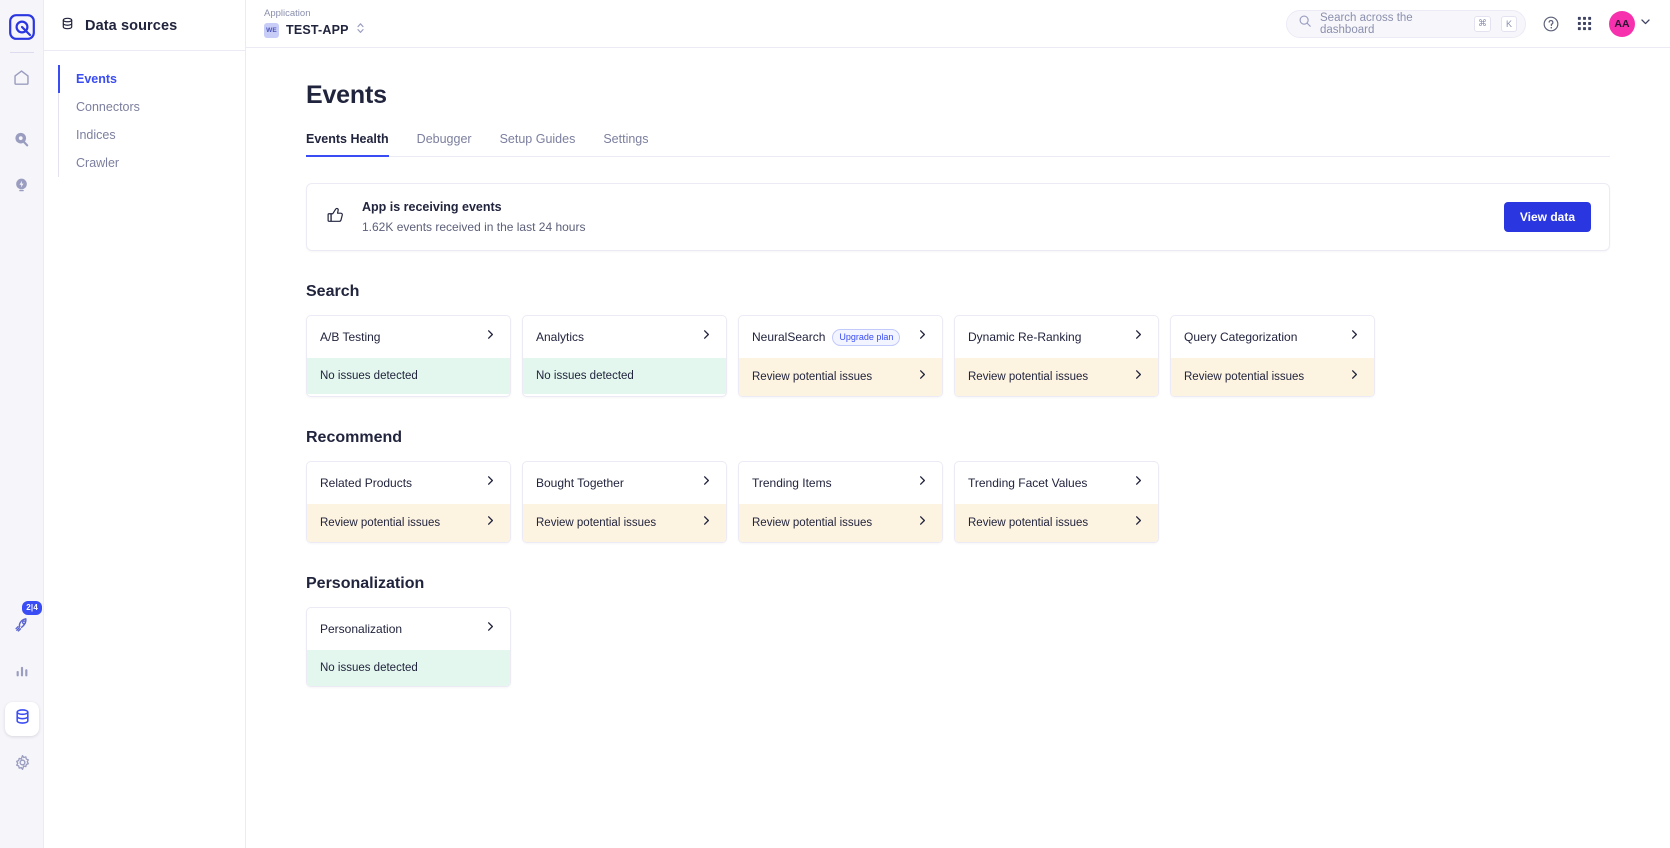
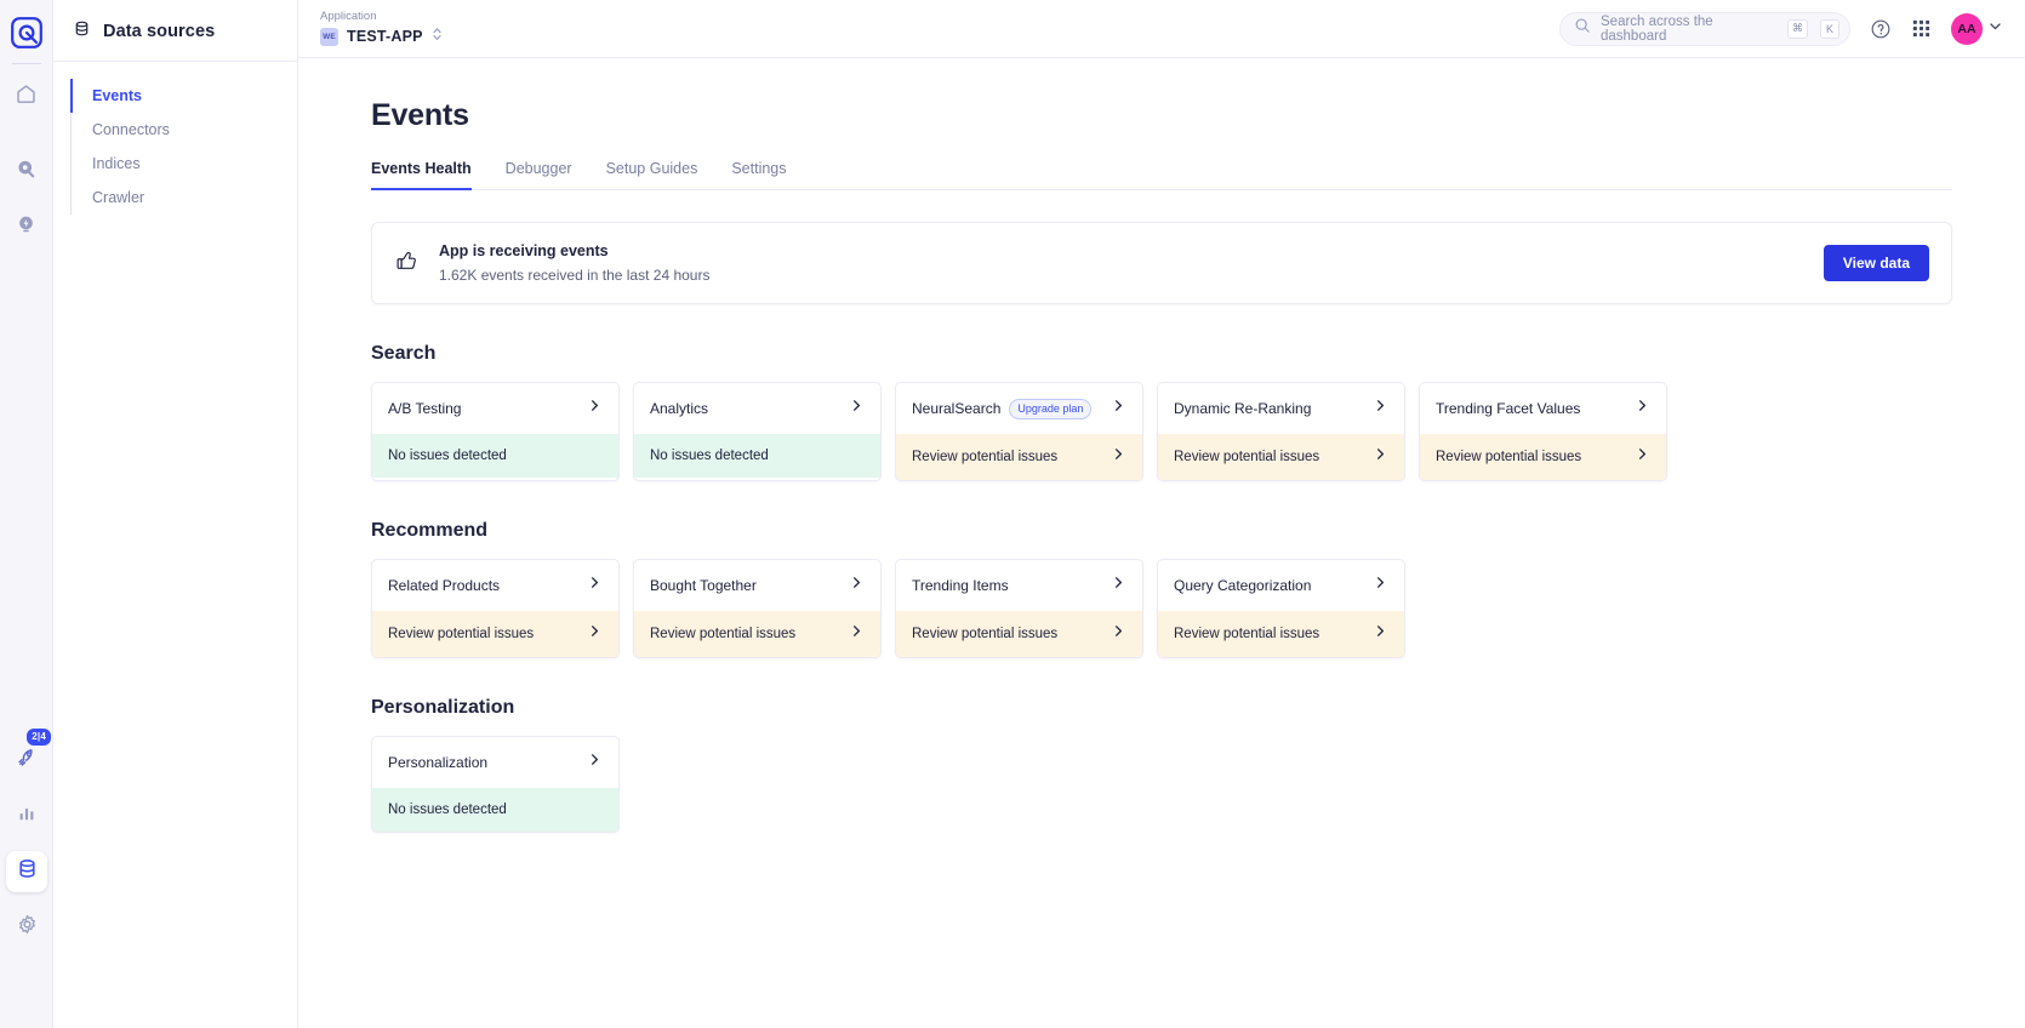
  2|4
  Data sources
  Events
  Connectors
  Indices
  Crawler
  Application
  TEST-APP
  Search across the dashboard
  ⌘
  K
  AA
  Events
  Events Health
  Debugger
  Setup Guides
  Settings
  App is receiving events
  1.62K events received in the last 24 hours
  View data
  Search
  A/B Testing
  No issues detected
  Analytics
  No issues detected
  NeuralSearch
  Upgrade plan
  Review potential issues
  Dynamic Re-Ranking
  Review potential issues
- Query Categorization
+ Trending Facet Values
  Review potential issues
  Recommend
  Related Products
  Review potential issues
  Bought Together
  Review potential issues
  Trending Items
  Review potential issues
- Trending Facet Values
+ Query Categorization
  Review potential issues
  Personalization
  Personalization
  No issues detected
